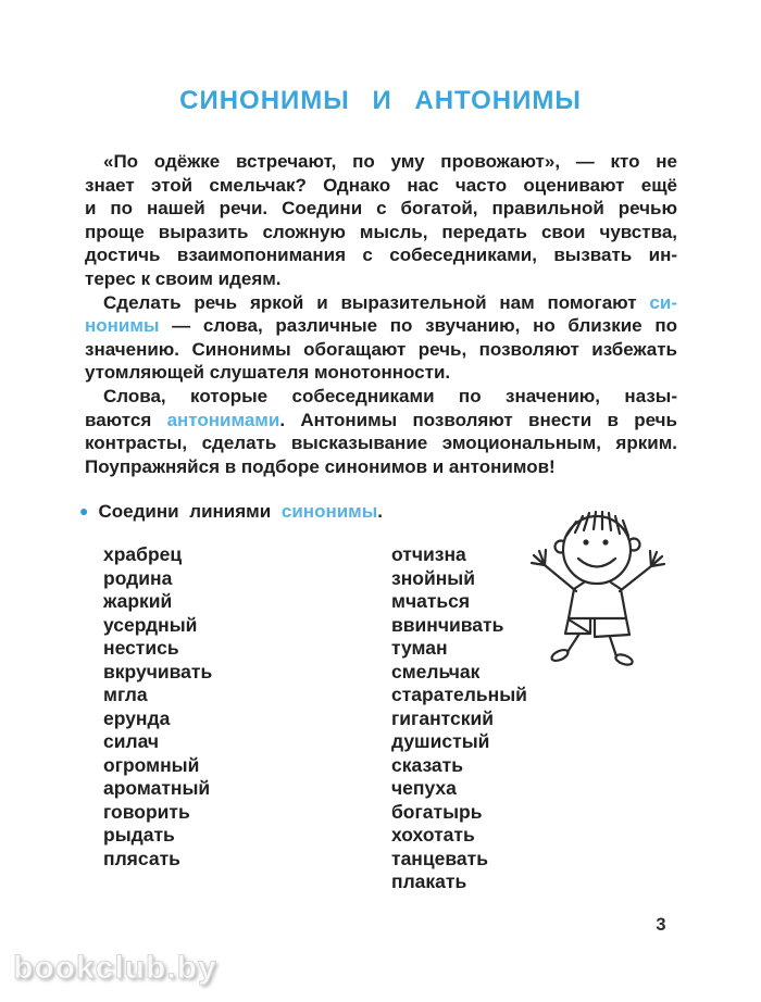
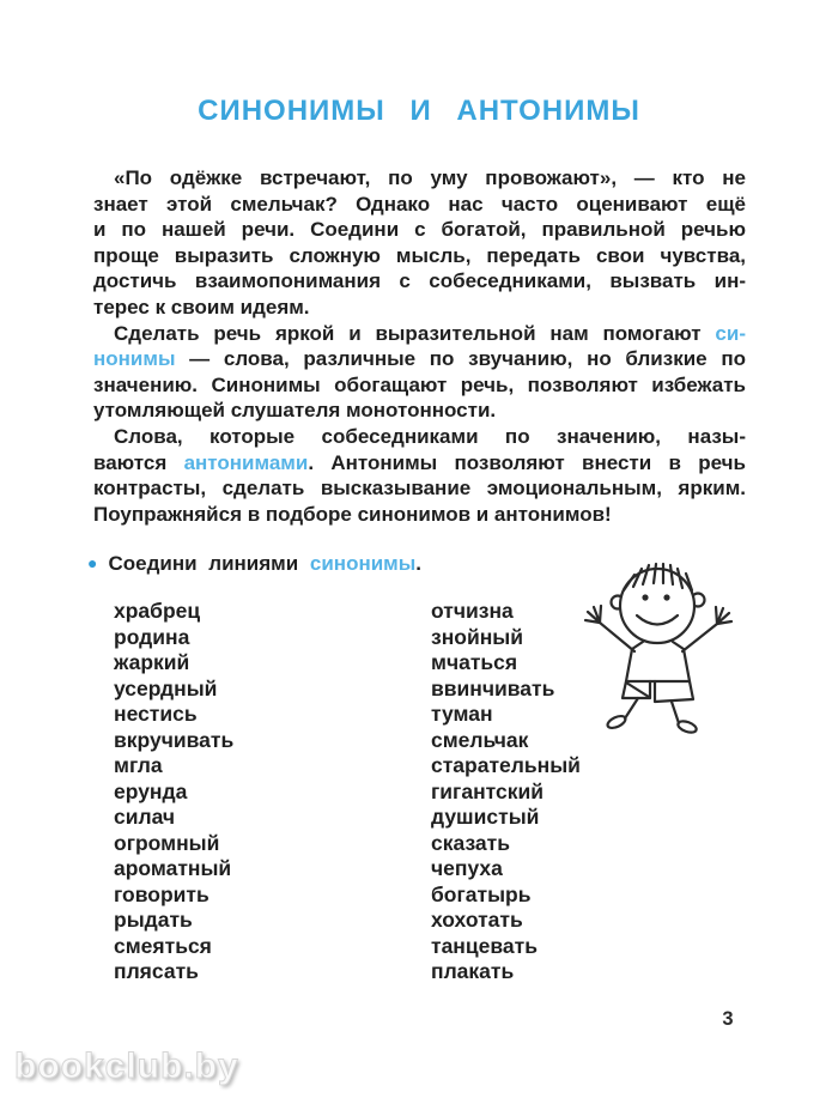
  СИНОНИМЫ И АНТОНИМЫ
  «По одёжке встречают, по уму провожают», — кто не
  знает этой смельчак? Однако нас часто оценивают ещё
  и по нашей речи. Соедини с богатой, правильной речью
  проще выразить сложную мысль, передать свои чувства,
  достичь взаимопонимания с собеседниками, вызвать ин-
  терес к своим идеям.
  Сделать речь яркой и выразительной нам помогают си-
  нонимы — слова, различные по звучанию, но близкие по
  значению. Синонимы обогащают речь, позволяют избежать
  утомляющей слушателя монотонности.
  Слова, которые собеседниками по значению, назы-
  ваются антонимами. Антонимы позволяют внести в речь
  контрасты, сделать высказывание эмоциональным, ярким.
  Поупражняйся в подборе синонимов и антонимов!
  ● Соедини линиями синонимы.
  храбрец
  родина
  жаркий
  усердный
  нестись
  вкручивать
  мгла
  ерунда
  силач
  огромный
  ароматный
  говорить
  рыдать
+ смеяться
  плясать
  отчизна
  знойный
  мчаться
  ввинчивать
  туман
  смельчак
  старательный
  гигантский
  душистый
  сказать
  чепуха
  богатырь
  хохотать
  танцевать
  плакать
  3
  bookclub.by
